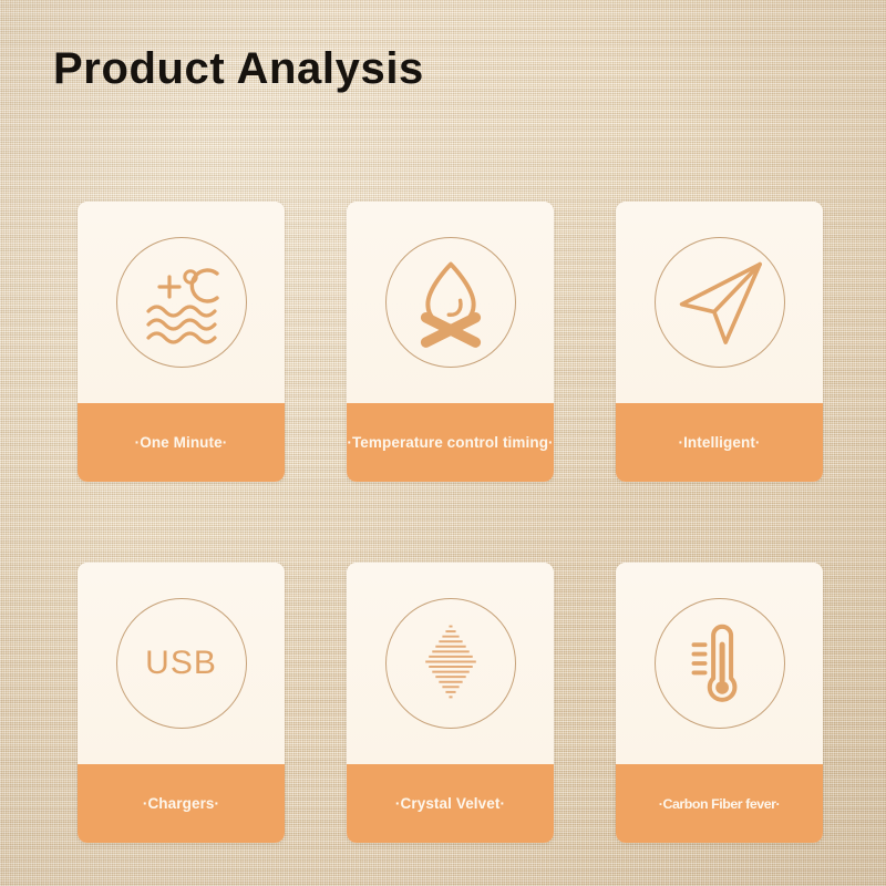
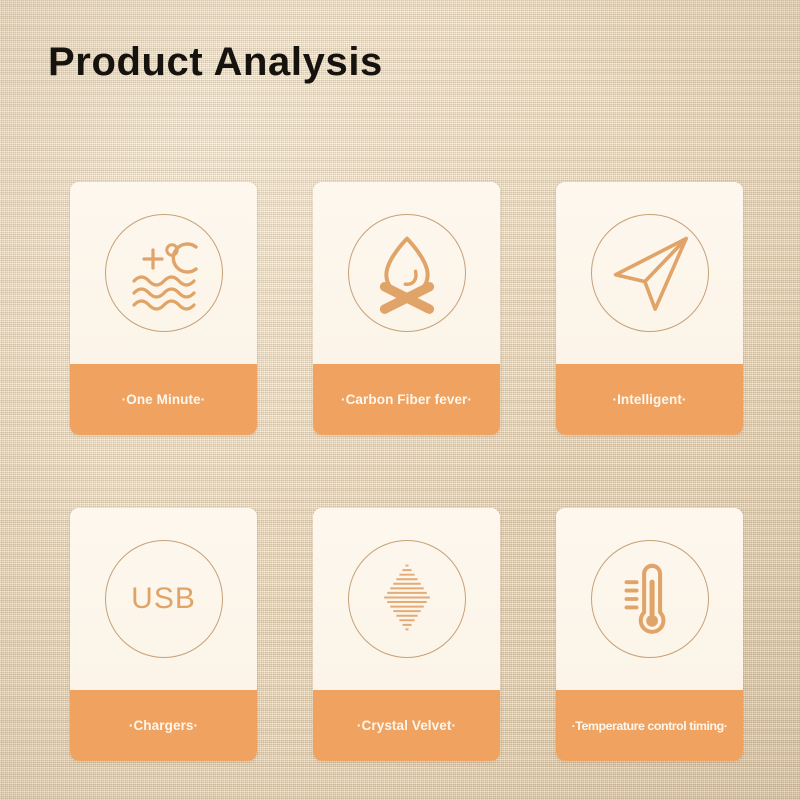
  Product Analysis
  ·One Minute·
- ·Temperature control timing·
+ ·Carbon Fiber fever·
  ·Intelligent·
  USB
  ·Chargers·
  ·Crystal Velvet·
- ·Carbon Fiber fever·
+ ·Temperature control timing·
